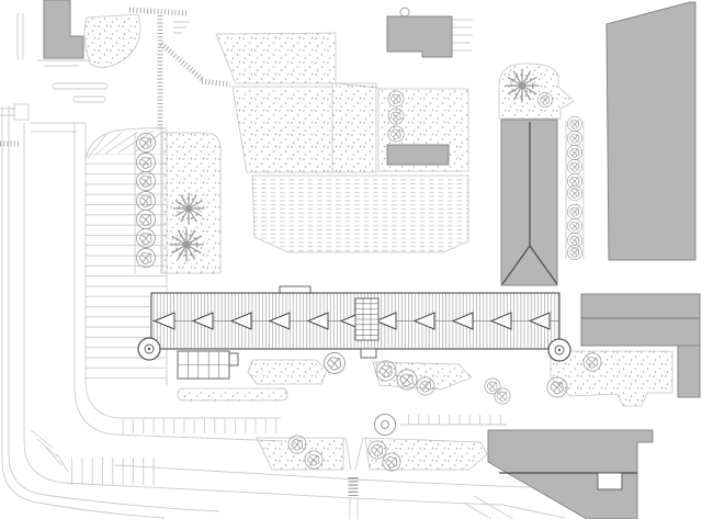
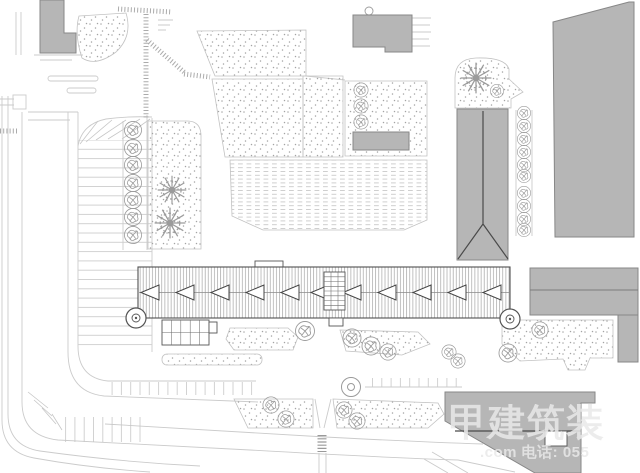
+ 甲建筑装
+ .com 电话: 055
